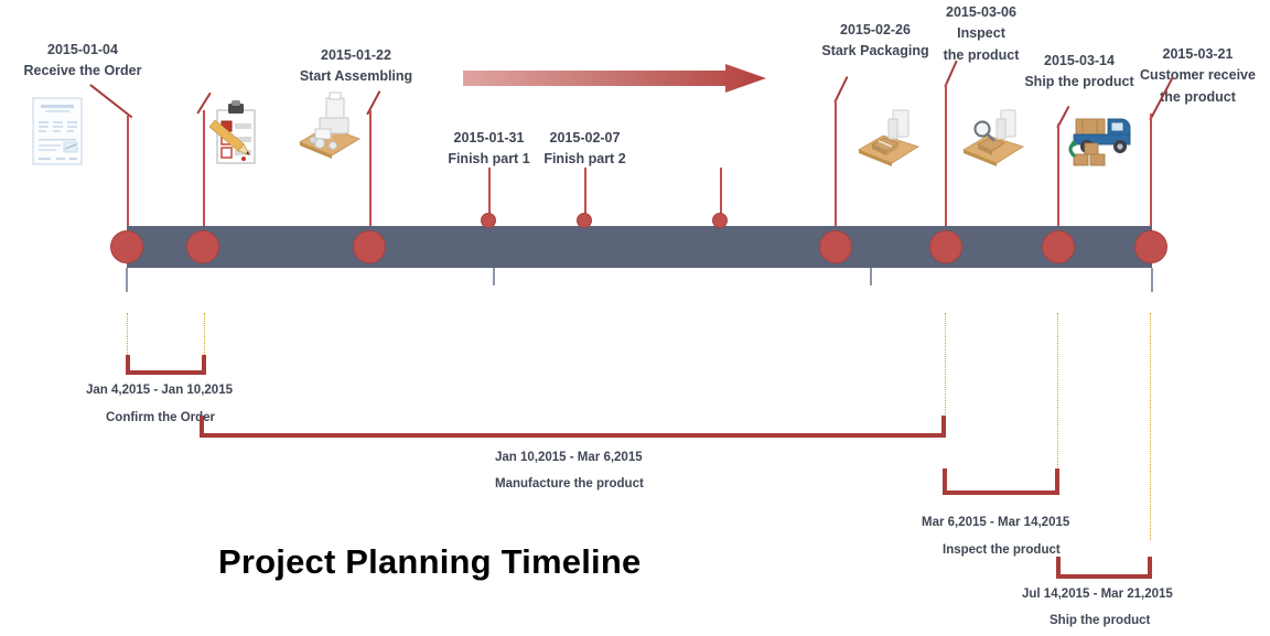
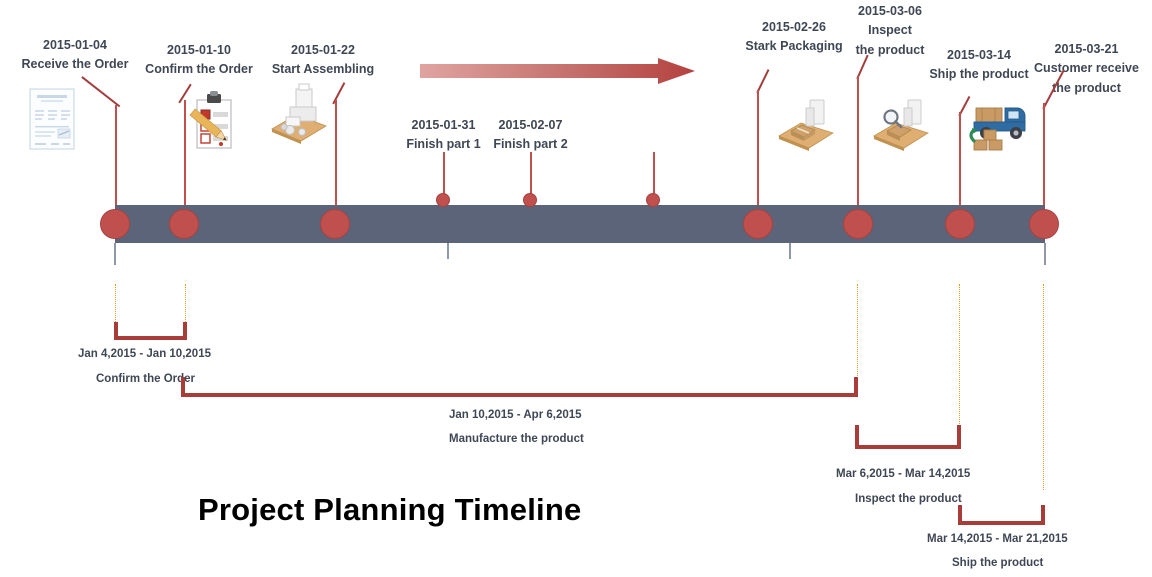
  2015-01-04
  Receive the Order
+ 2015-01-10
+ Confirm the Order
  2015-01-22
  Start Assembling
  2015-01-31
  Finish part 1
  2015-02-07
  Finish part 2
  2015-02-26
  Stark Packaging
  2015-03-06
  Inspect
  the product
  2015-03-14
  Ship the product
  2015-03-21
  Customer receive
  he product
  Jan 4,2015 - Jan 10,2015
  Confirm the Orer
- Jan 10,2015 - Mar 6,2015
+ Jan 10,2015 - Apr 6,2015
  Manufacture the product
  Mar 6,2015 - Mar 14,2015
  Inspect the product
- Jul 14,2015 - Mar 21,2015
+ Mar 14,2015 - Mar 21,2015
  Ship the product
  Project Planning Timeline
